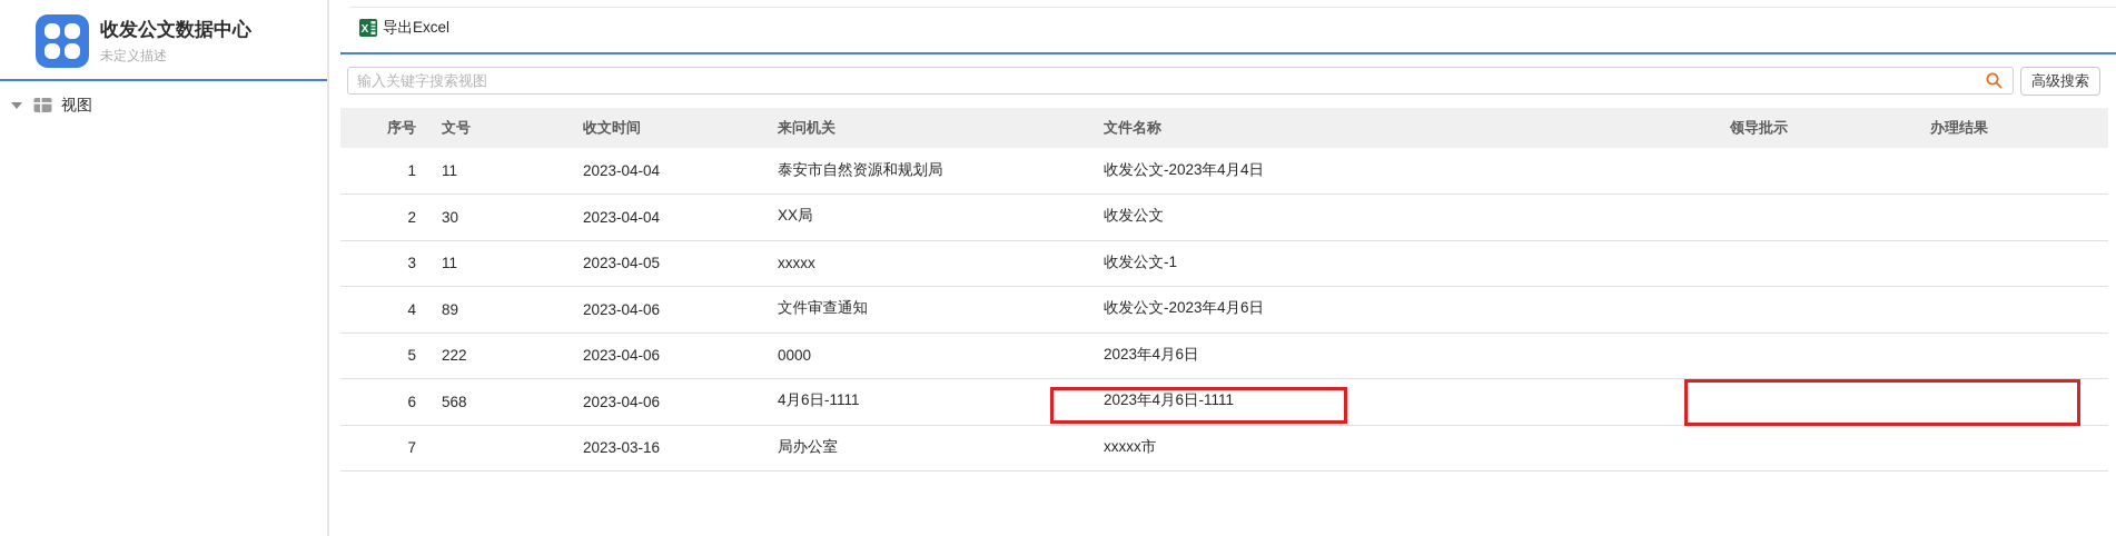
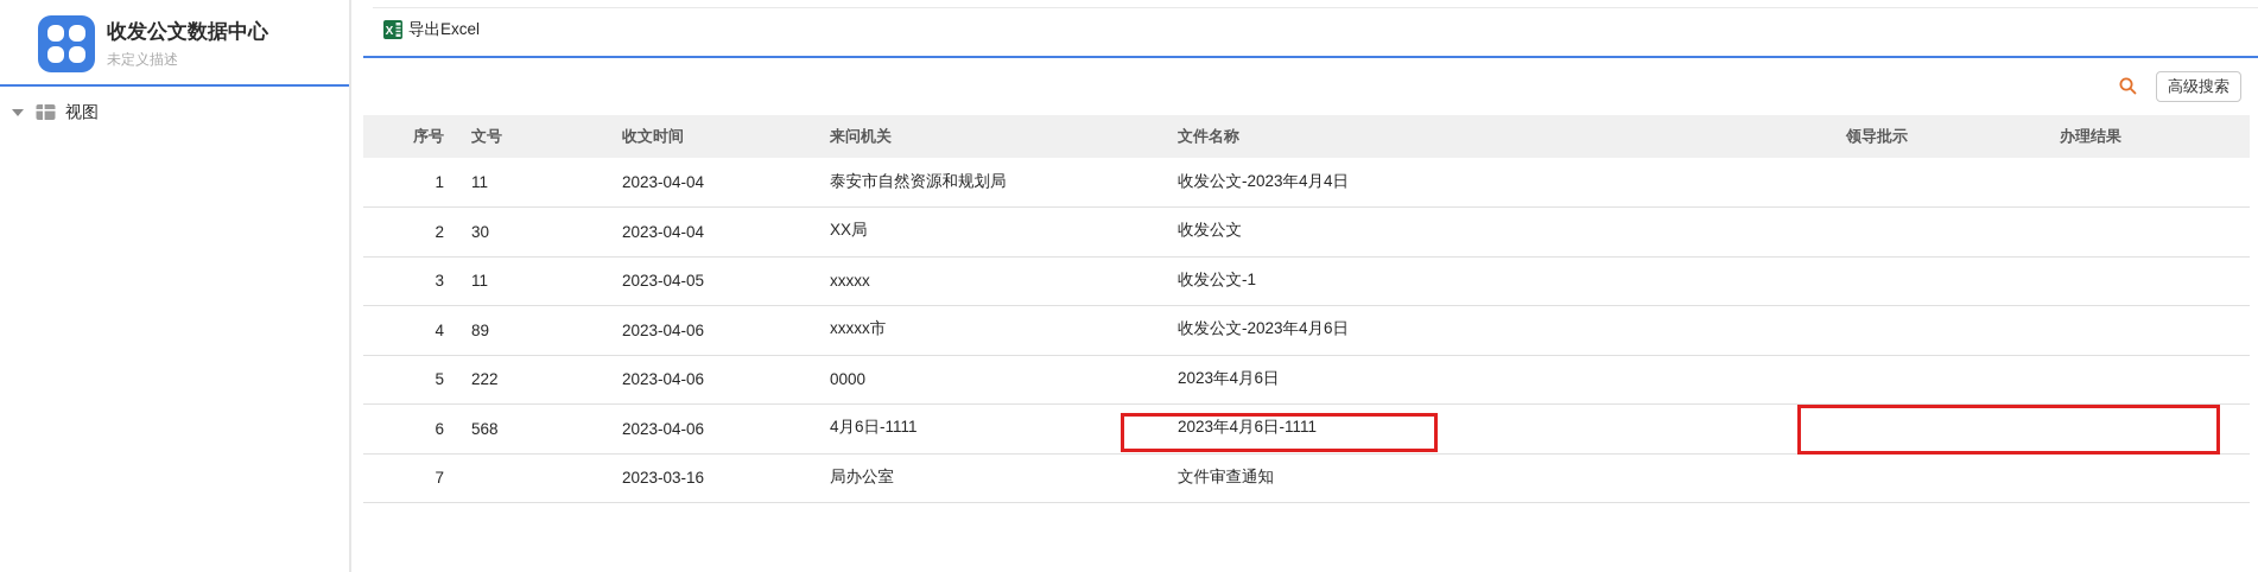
  收发公文数据中心
  未定义描述
  视图
  X
  导出Excel
- 输入关键字搜索视图
  高级搜索
  序号	文号	收文时间	来问机关	文件名称	领导批示	办理结果
  1	11	2023-04-04	泰安市自然资源和规划局	收发公文-2023年4月4日
  2	30	2023-04-04	XX局	收发公文
  3	11	2023-04-05	xxxxx	收发公文-1
- 4	89	2023-04-06	文件审查通知	收发公文-2023年4月6日
+ 4	89	2023-04-06	xxxxx市	收发公文-2023年4月6日
  5	222	2023-04-06	0000	2023年4月6日
  6	568	2023-04-06	4月6日-1111	2023年4月6日-1111
- 7		2023-03-16	局办公室	xxxxx市
+ 7		2023-03-16	局办公室	文件审查通知
